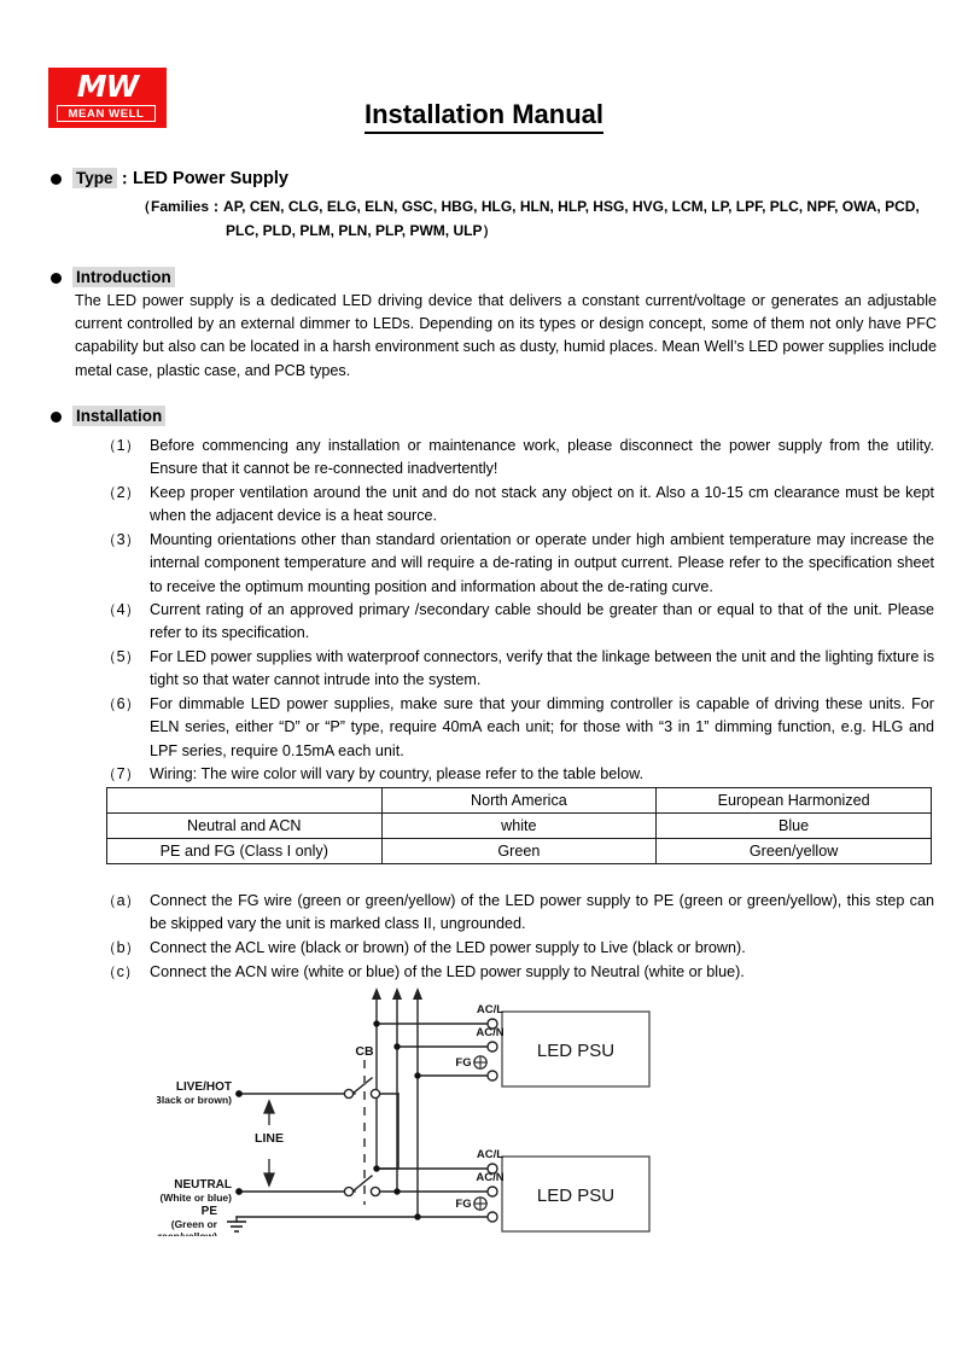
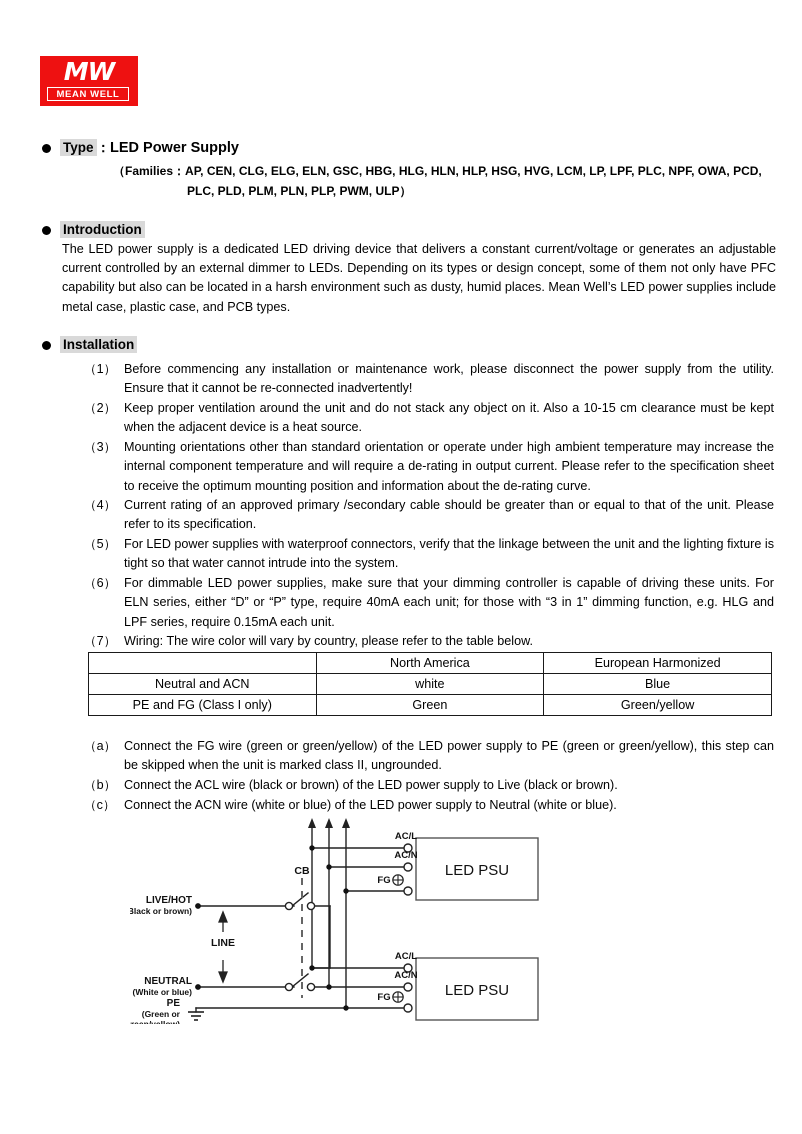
  MW
  MEAN WELL
- Installation Manual
  Type ：
  LED Power Supply
  （Families：AP, CEN, CLG, ELG, ELN, GSC, HBG, HLG, HLN, HLP, HSG, HVG, LCM, LP, LPF, PLC, NPF, OWA, PCD,
  PLC, PLD, PLM, PLN, PLP, PWM, ULP）
  Introduction
  The LED power supply is a dedicated LED driving device that delivers a constant current/voltage or generates an adjustable current controlled by an external dimmer to LEDs. Depending on its types or design concept, some of them not only have PFC capability but also can be located in a harsh environment such as dusty, humid places. Mean Well’s LED power supplies include metal case, plastic case, and PCB types.
  Installation
  （1）
  Before commencing any installation or maintenance work, please disconnect the power supply from the utility. Ensure that it cannot be re-connected inadvertently!
  （2）
  Keep proper ventilation around the unit and do not stack any object on it. Also a 10-15 cm clearance must be kept when the adjacent device is a heat source.
  （3）
  Mounting orientations other than standard orientation or operate under high ambient temperature may increase the internal component temperature and will require a de-rating in output current. Please refer to the specification sheet to receive the optimum mounting position and information about the de-rating curve.
  （4）
  Current rating of an approved primary /secondary cable should be greater than or equal to that of the unit. Please refer to its specification.
  （5）
  For LED power supplies with waterproof connectors, verify that the linkage between the unit and the lighting fixture is tight so that water cannot intrude into the system.
  （6）
  For dimmable LED power supplies, make sure that your dimming controller is capable of driving these units. For ELN series, either “D” or “P” type, require 40mA each unit; for those with “3 in 1” dimming function, e.g. HLG and LPF series, require 0.15mA each unit.
  （7）
  Wiring: The wire color will vary by country, please refer to the table below.
  	North America	European Harmonized
  Neutral and ACN	white	Blue
  PE and FG (Class I only)	Green	Green/yellow
  （a）
- Connect the FG wire (green or green/yellow) of the LED power supply to PE (green or green/yellow), this step can be skipped vary the unit is marked class II, ungrounded.
+ Connect the FG wire (green or green/yellow) of the LED power supply to PE (green or green/yellow), this step can be skipped when the unit is marked class II, ungrounded.
  （b）
  Connect the ACL wire (black or brown) of the LED power supply to Live (black or brown).
  （c）
  Connect the ACN wire (white or blue) of the LED power supply to Neutral (white or blue).
  LED PSU
  LED PSU
  AC/L
  AC/N
  FG
  AC/L
  AC/N
  FG
  CB
  LINE
  LIVE/HOT
  Black or brown)
  NEUTRAL
  (White or blue)
  PE
  (Green or
